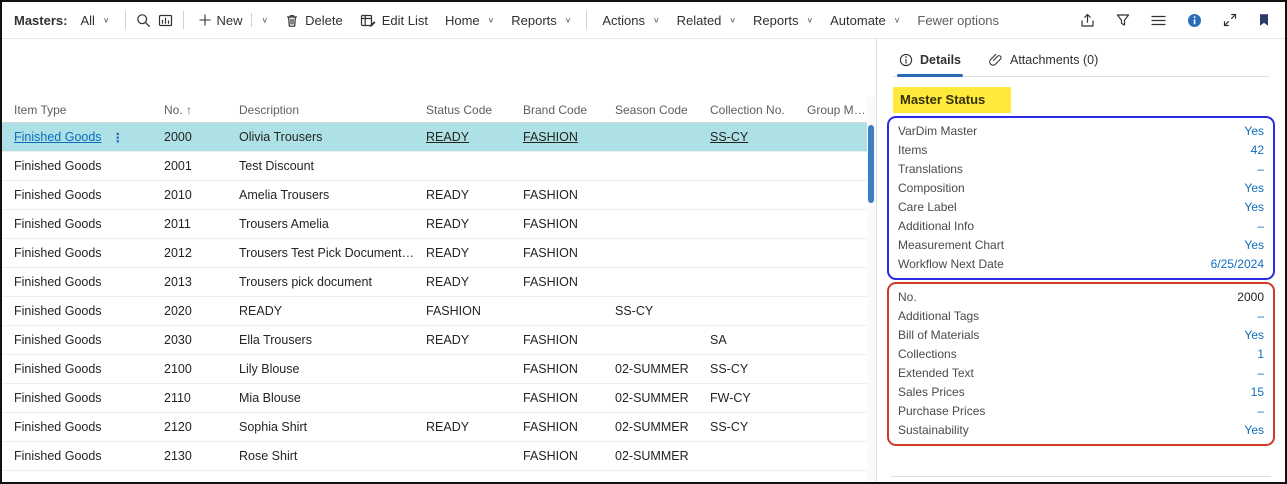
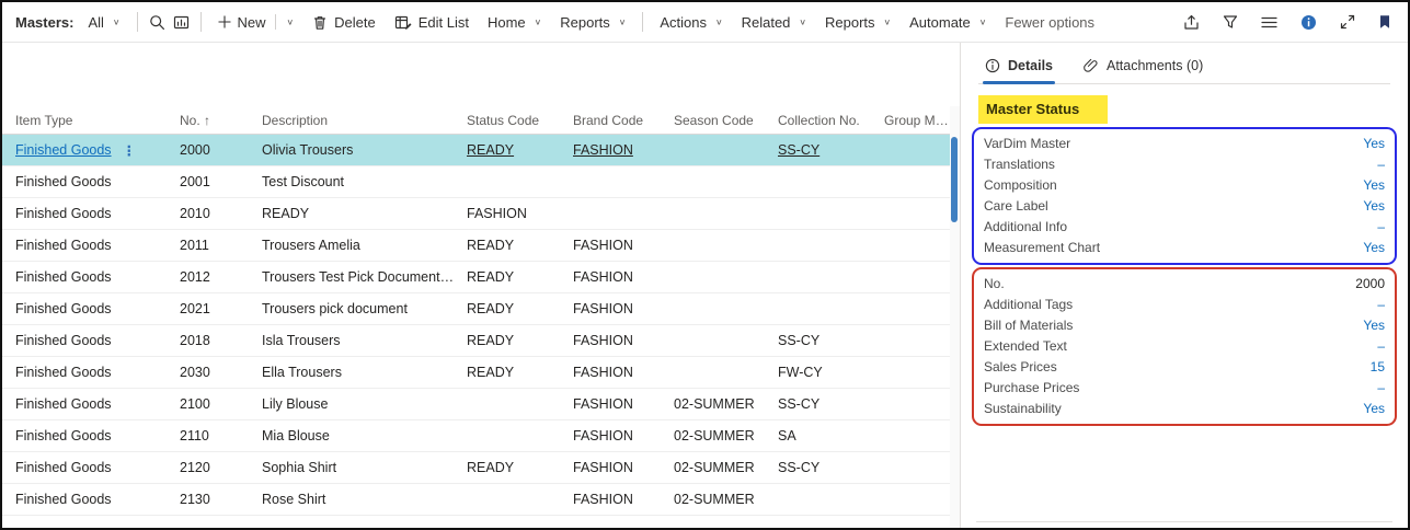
  Masters:
  All
  ∨
  New
  ∨
  Delete
  Edit List
  Home
  ∨
  Reports
  ∨
  Actions
  ∨
  Related
  ∨
  Reports
  ∨
  Automate
  ∨
  Fewer options
  Item Type
  No. ↑
  Description
  Status Code
  Brand Code
  Season Code
  Collection No.
  Group Mas
  Finished Goods
  ⋮
  2000
  Olivia Trousers
  READY
  FASHION
  SS-CY
  Finished Goods
  2001
  Test Discount
  Finished Goods
  2010
- Amelia Trousers
  READY
  FASHION
  Finished Goods
  2011
  Trousers Amelia
  READY
  FASHION
  Finished Goods
  2012
  Trousers Test Pick Document/I...
  READY
  FASHION
  Finished Goods
- 2013
+ 2021
  Trousers pick document
  READY
  FASHION
  Finished Goods
- 2020
+ 2018
+ Isla Trousers
  READY
  FASHION
  SS-CY
  Finished Goods
  2030
  Ella Trousers
  READY
  FASHION
- SA
+ FW-CY
  Finished Goods
  2100
  Lily Blouse
  FASHION
  02-SUMMER
  SS-CY
  Finished Goods
  2110
  Mia Blouse
  FASHION
  02-SUMMER
- FW-CY
+ SA
  Finished Goods
  2120
  Sophia Shirt
  READY
  FASHION
  02-SUMMER
  SS-CY
  Finished Goods
  2130
  Rose Shirt
  FASHION
  02-SUMMER
  Details
  Attachments (0)
  Master Status
  VarDim Master
  Yes
- Items
- 42
  Translations
  –
  Composition
  Yes
  Care Label
  Yes
  Additional Info
  –
  Measurement Chart
  Yes
- Workflow Next Date
- 6/25/2024
  No.
  2000
  Additional Tags
  –
  Bill of Materials
  Yes
- Collections
- 1
  Extended Text
  –
  Sales Prices
  15
  Purchase Prices
  –
  Sustainability
  Yes
